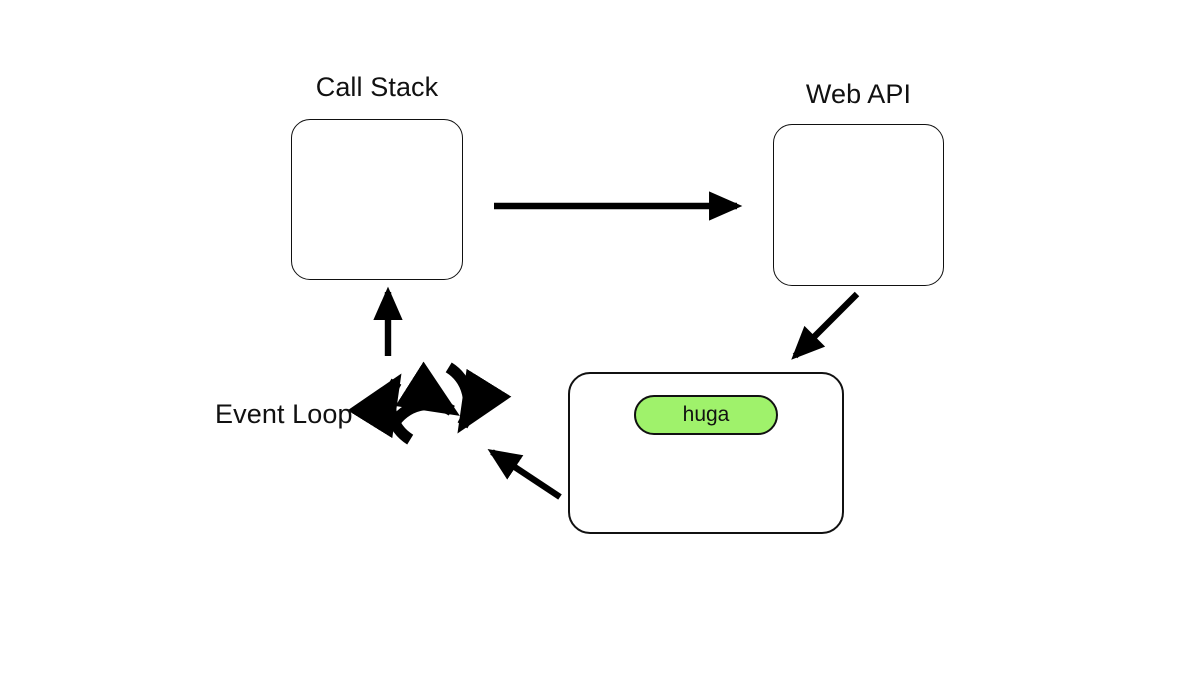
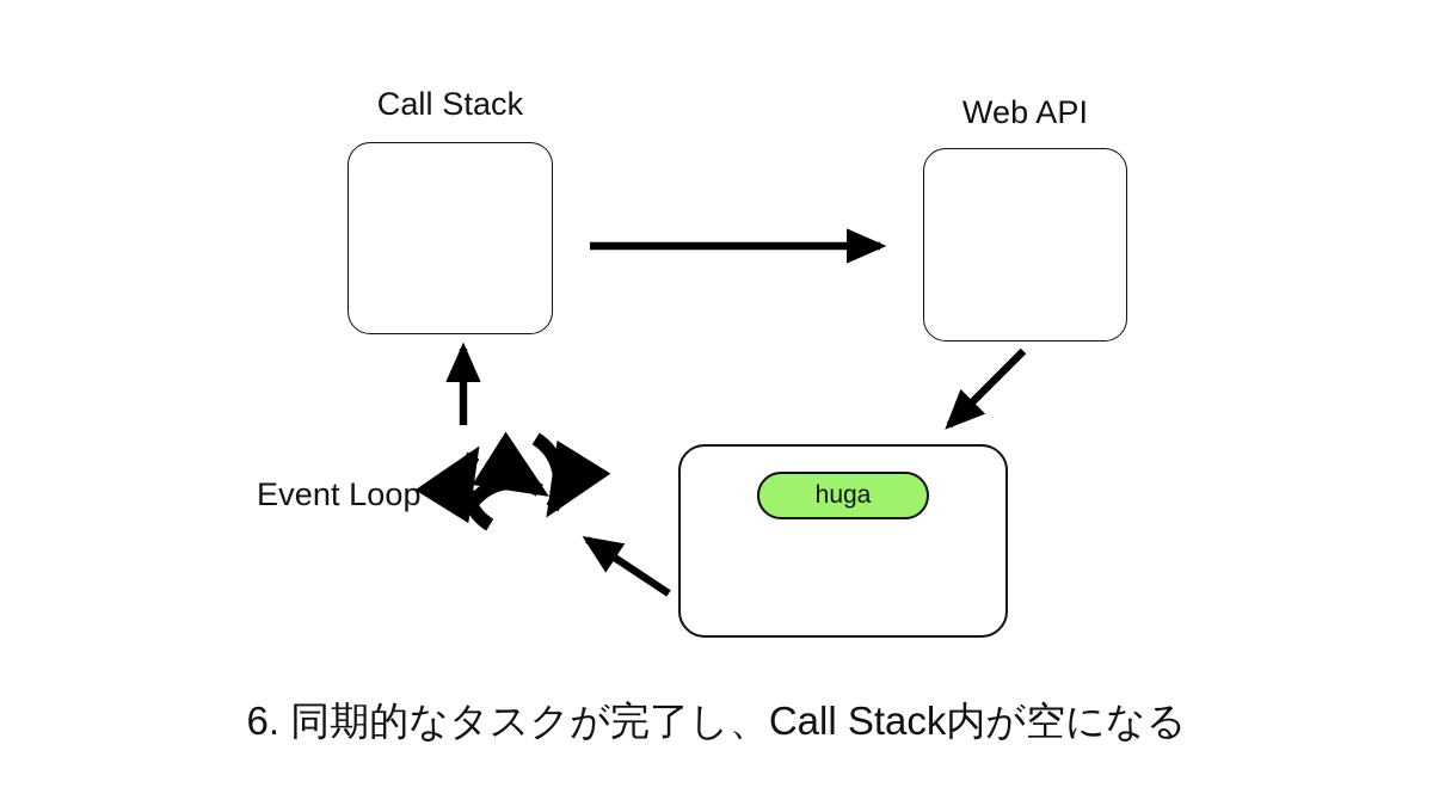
  Call Stack
  Web API
  Event Loop
  huga
+ 6. 同期的なタスクが完了し、Call Stack内が空になる
